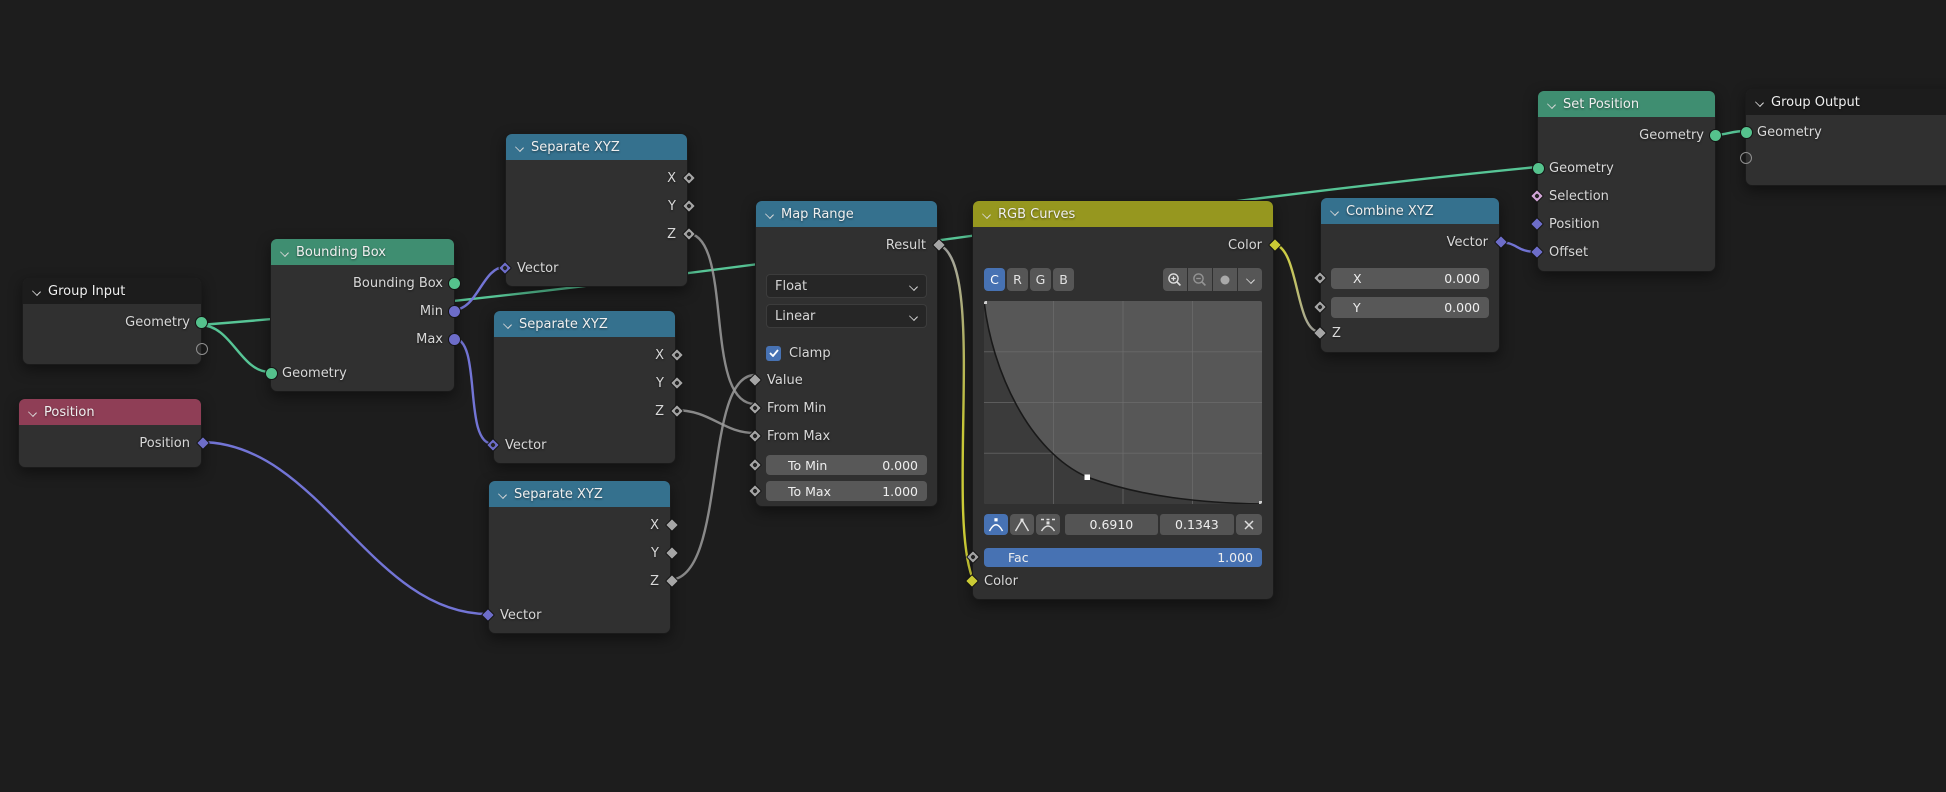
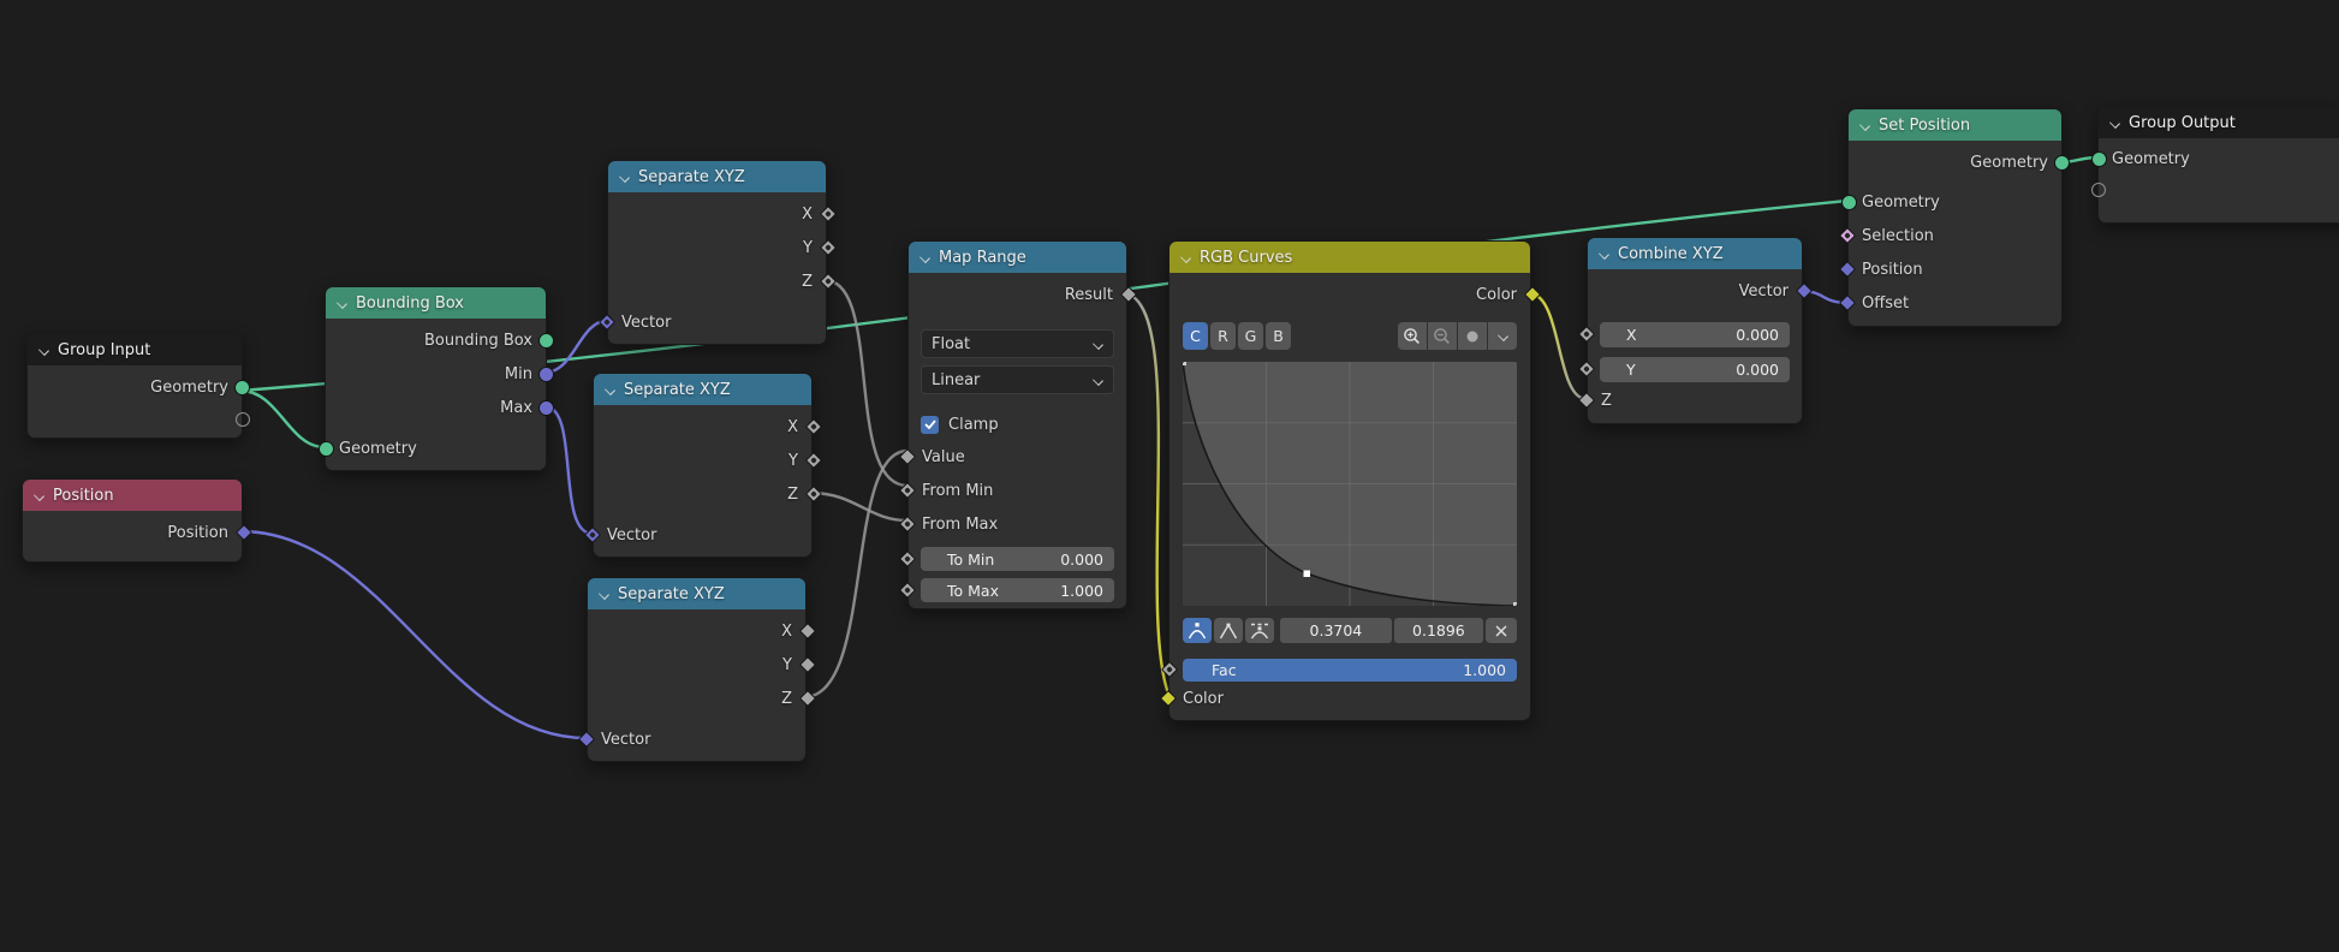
  Group Input
  Geometry
  Position
  Position
  Bounding Box
  Bounding Box
  Min
  Max
  Geometry
  Separate XYZ
  X
  Y
  Z
  Vector
  Separate XYZ
  X
  Y
  Z
  Vector
  Separate XYZ
  X
  Y
  Z
  Vector
  Map Range
  Result
  Float
  Linear
  Clamp
  Value
  From Min
  From Max
  To Min
  0.000
  To Max
  1.000
  RGB Curves
  Color
  C
  R
  G
  B
- 0.6910
+ 0.3704
- 0.1343
+ 0.1896
  Fac
  1.000
  Color
  Combine XYZ
  Vector
  X
  0.000
  Y
  0.000
  Z
  Set Position
  Geometry
  Geometry
  Selection
  Position
  Offset
  Group Output
  Geometry
